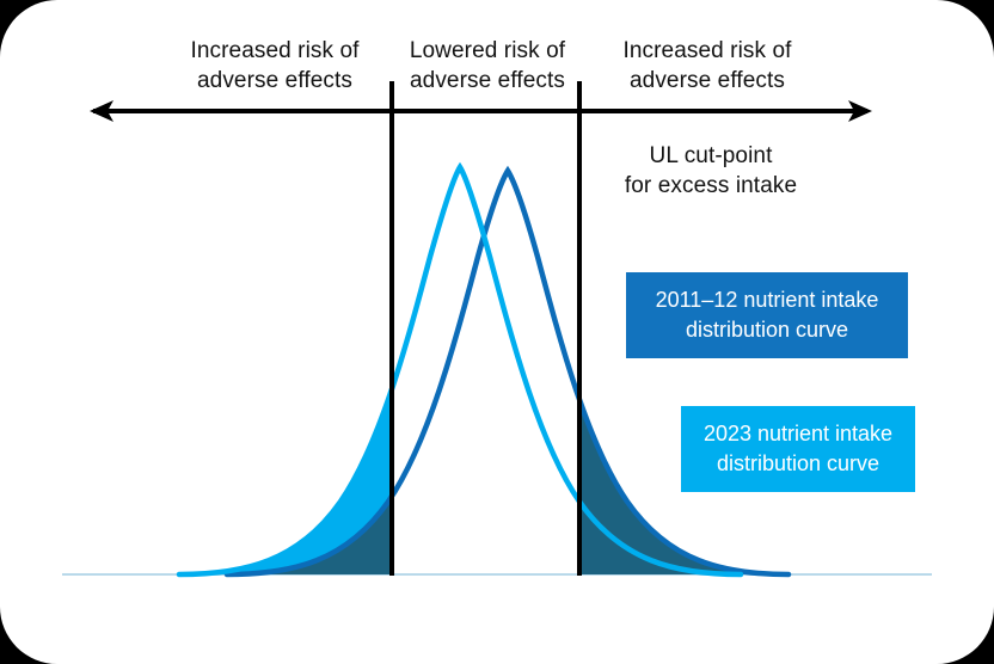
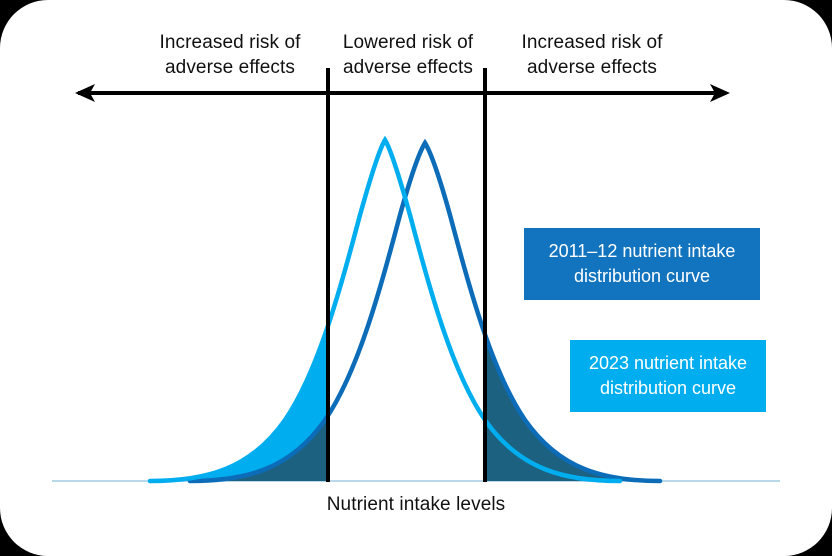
  Increased risk of
  adverse effects
  Lowered risk of
  adverse effects
  Increased risk of
  adverse effects
- UL cut-point
- for excess intake
  2011–12 nutrient intake
  distribution curve
  2023 nutrient intake
  distribution curve
+ Nutrient intake levels
